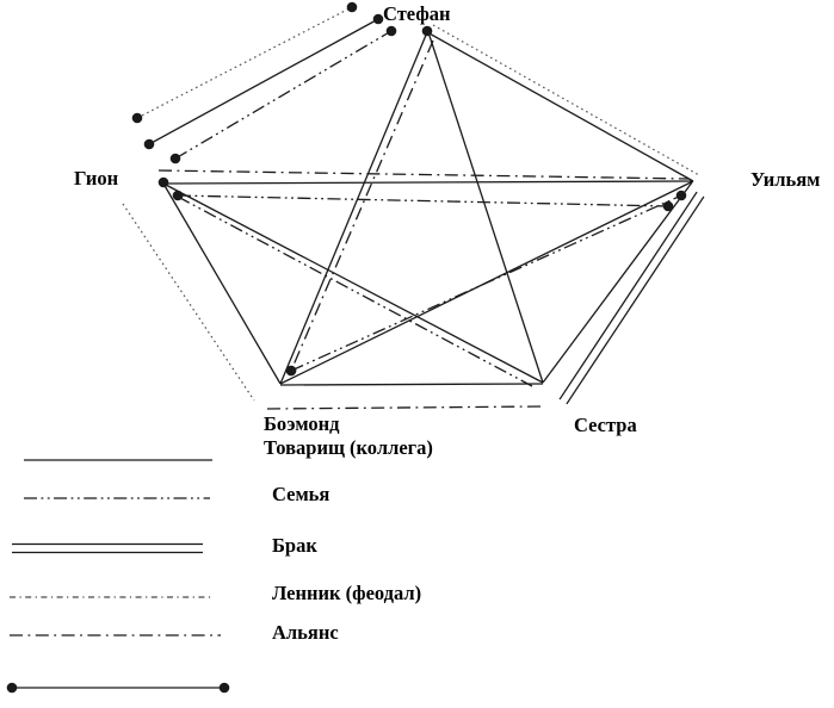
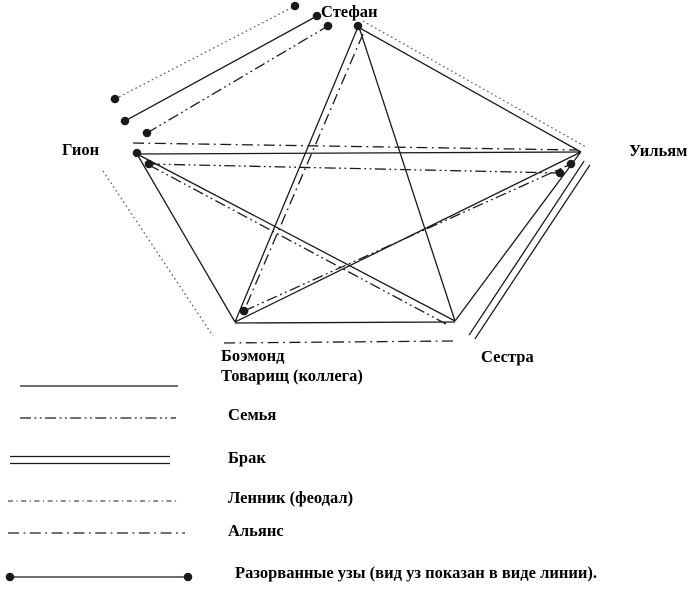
  Стефан
  Гион
  Уильям
  Боэмонд
  Сестра
  Товарищ (коллега)
  Семья
  Брак
  Ленник (феодал)
  Альянс
+ Разорванные узы (вид уз показан в виде линии).
